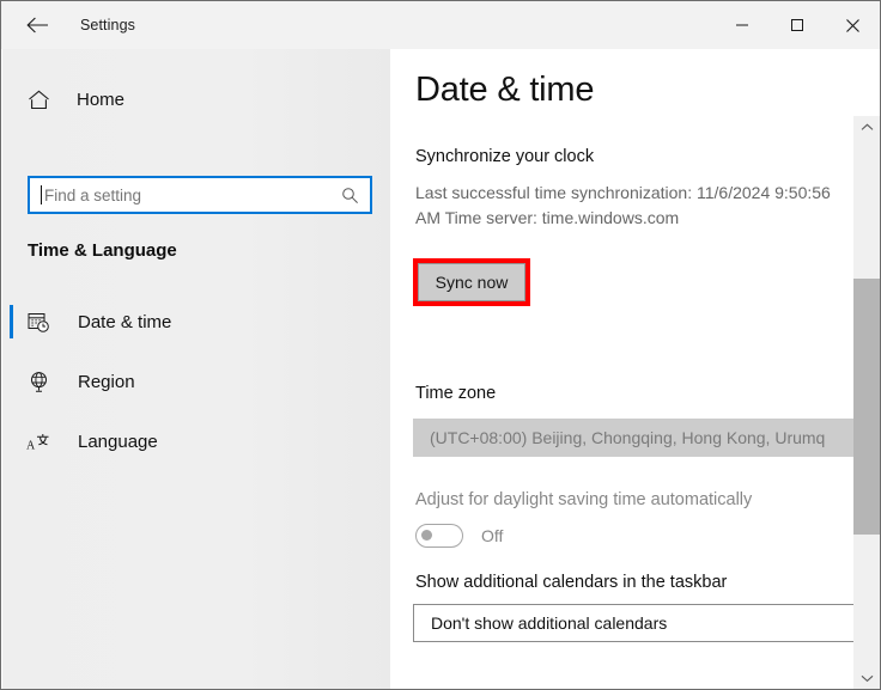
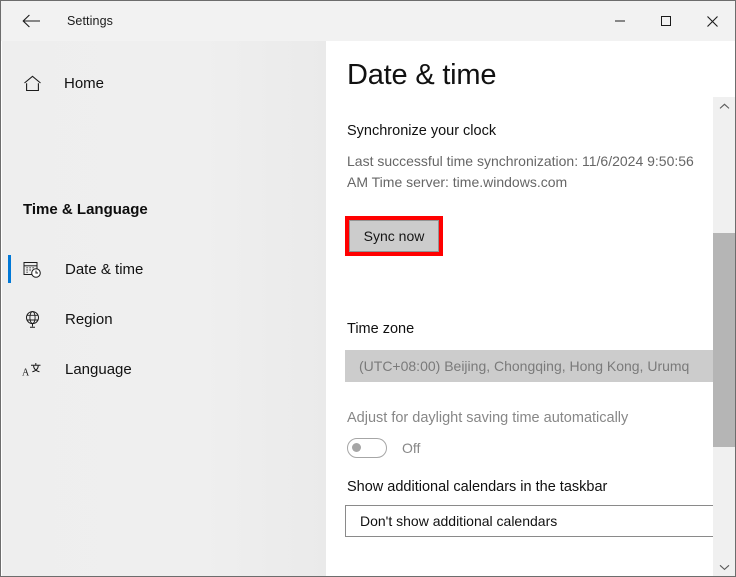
  Settings
  Home
- Find a setting
  Time & Language
  Date & time
  Region
  A
  Language
  Date & time
  Synchronize your clock
  Last successful time synchronization: 11/6/2024 9:50:56 AM Time server: time.windows.com
  Sync now
  Time zone
  (UTC+08:00) Beijing, Chongqing, Hong Kong, Urumq
  Adjust for daylight saving time automatically
  Off
  Show additional calendars in the taskbar
  Don't show additional calendars
